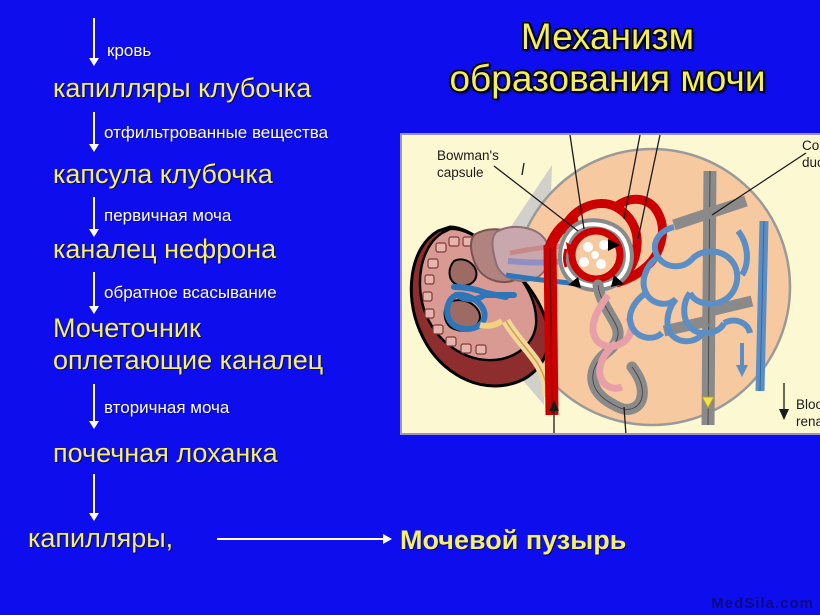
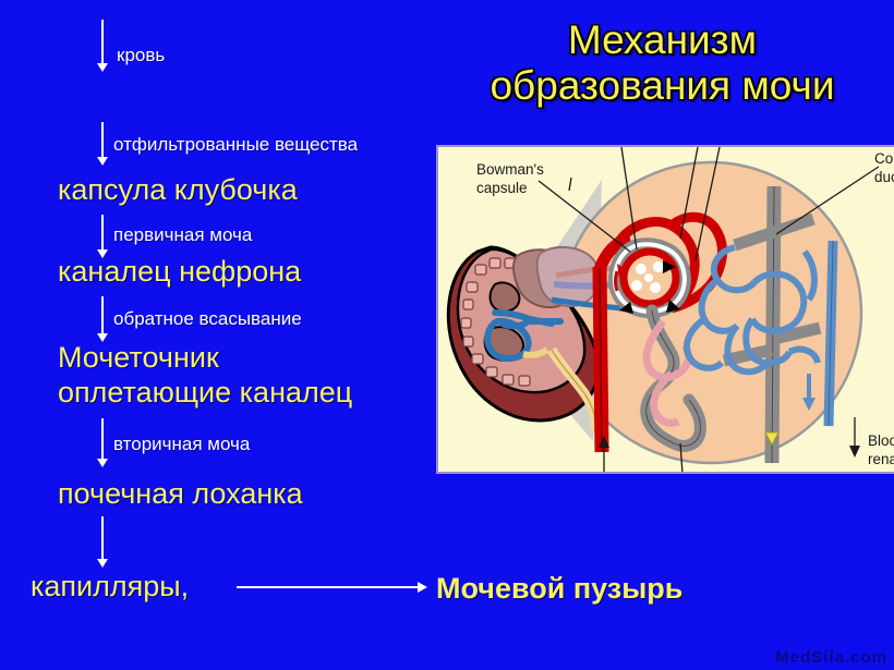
  Механизм
  образования мочи
  кровь
- капилляры клубочка
  отфильтрованные вещества
  капсула клубочка
  первичная моча
  каналец нефрона
  обратное всасывание
  Мочеточник
  оплетающие каналец
  вторичная моча
  почечная лоханка
  капилляры,
  Мочевой пузырь
  Bowman's
  capsule
  Bloo
  rena
  MedSila.com
